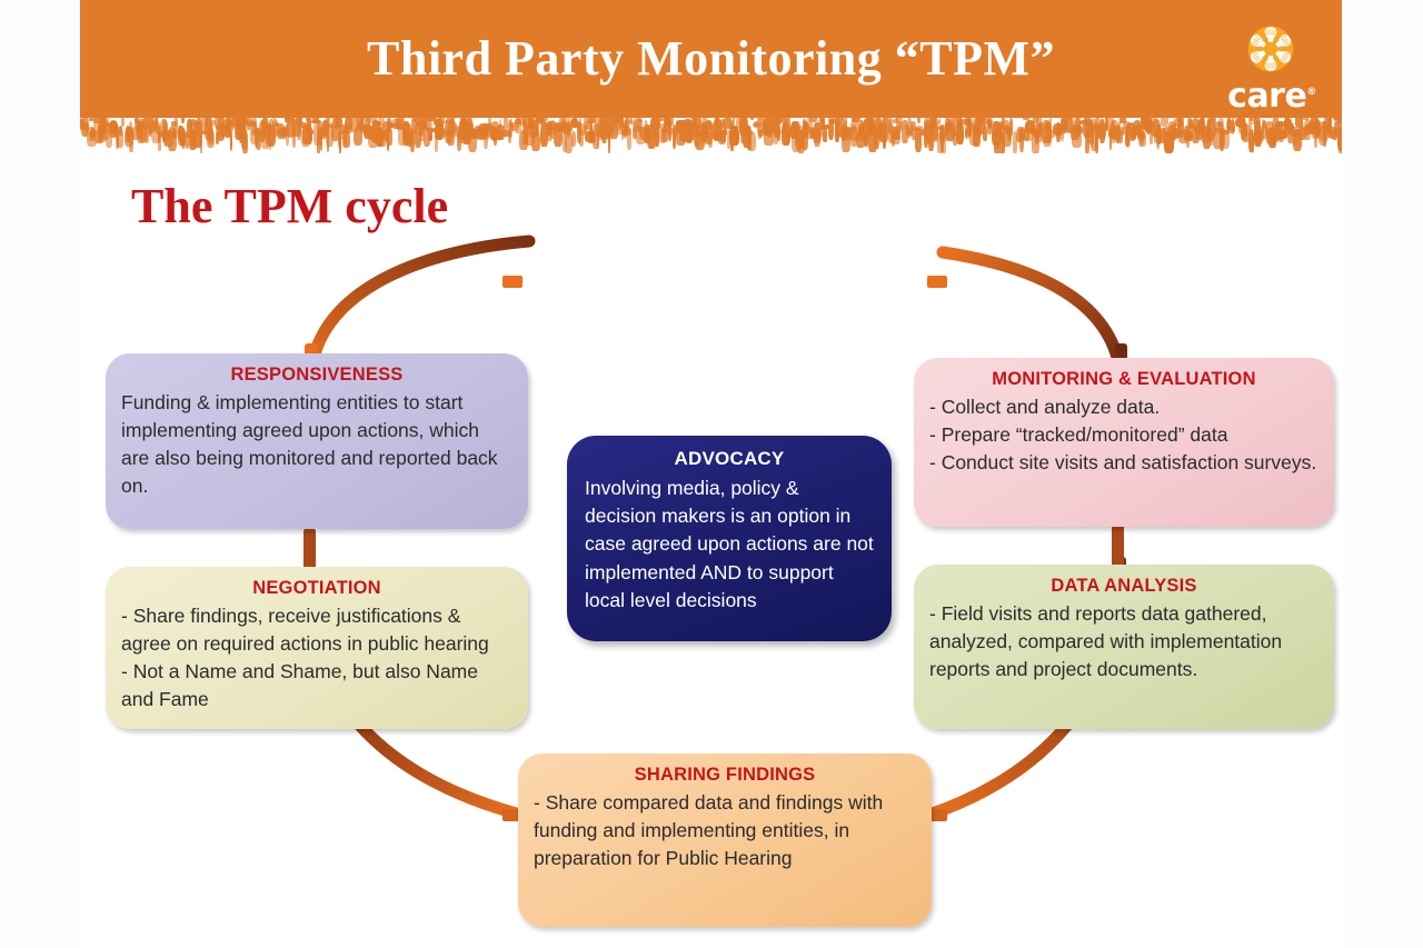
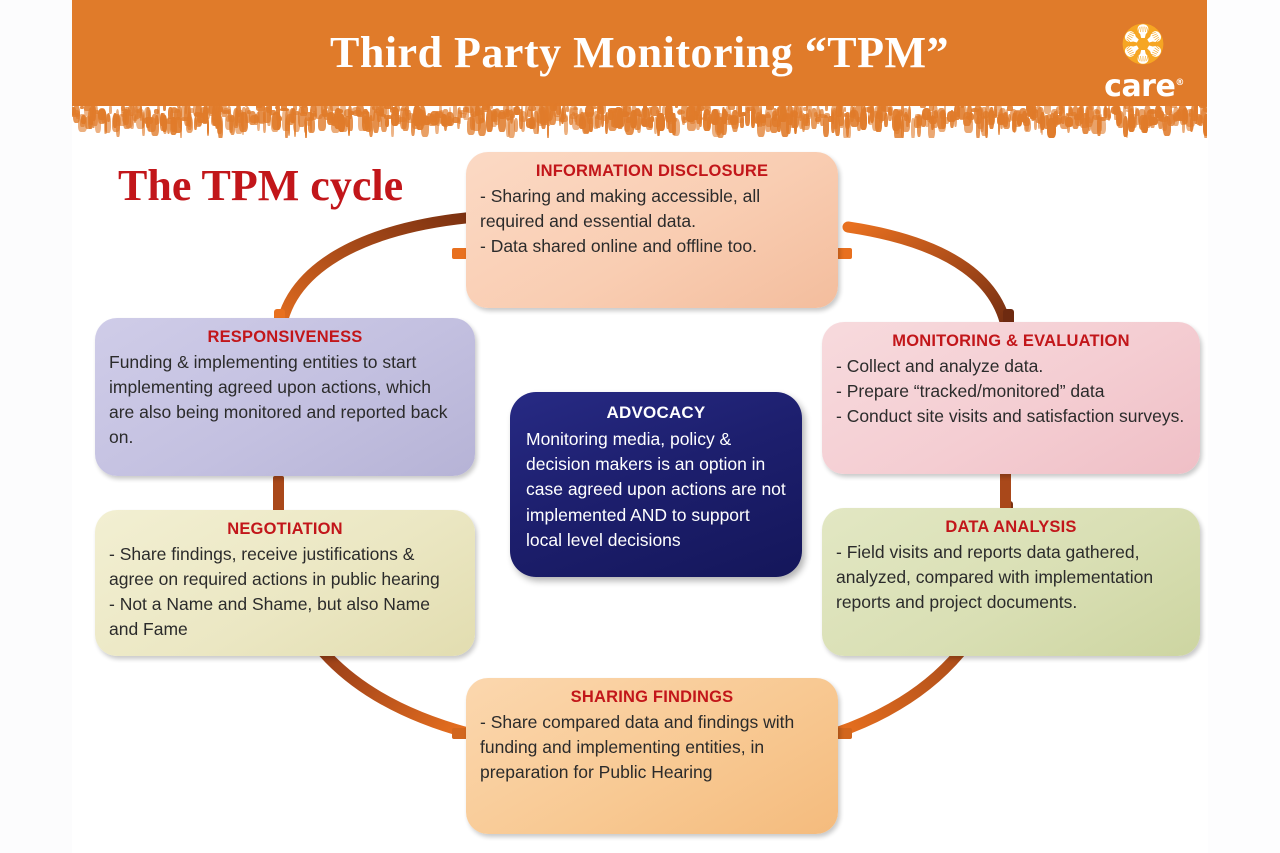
  Third Party Monitoring “TPM”
  care®
  The TPM cycle
+ INFORMATION DISCLOSURE
+ - Sharing and making accessible, all required and essential data.
+ - Data shared online and offline too.
  RESPONSIVENESS
  Funding & implementing entities to start implementing agreed upon actions, which are also being monitored and reported back on.
  NEGOTIATION
  - Share findings, receive justifications & agree on required actions in public hearing
  - Not a Name and Shame, but also Name and Fame
  MONITORING & EVALUATION
  - Collect and analyze data.
  - Prepare “tracked/monitored” data
  - Conduct site visits and satisfaction surveys.
  DATA ANALYSIS
  - Field visits and reports data gathered, analyzed, compared with implementation reports and project documents.
  SHARING FINDINGS
  - Share compared data and findings with funding and implementing entities, in preparation for Public Hearing
  ADVOCACY
- Involving media, policy & decision makers is an option in case agreed upon actions are not implemented AND to support local level decisions
+ Monitoring media, policy & decision makers is an option in case agreed upon actions are not implemented AND to support local level decisions
